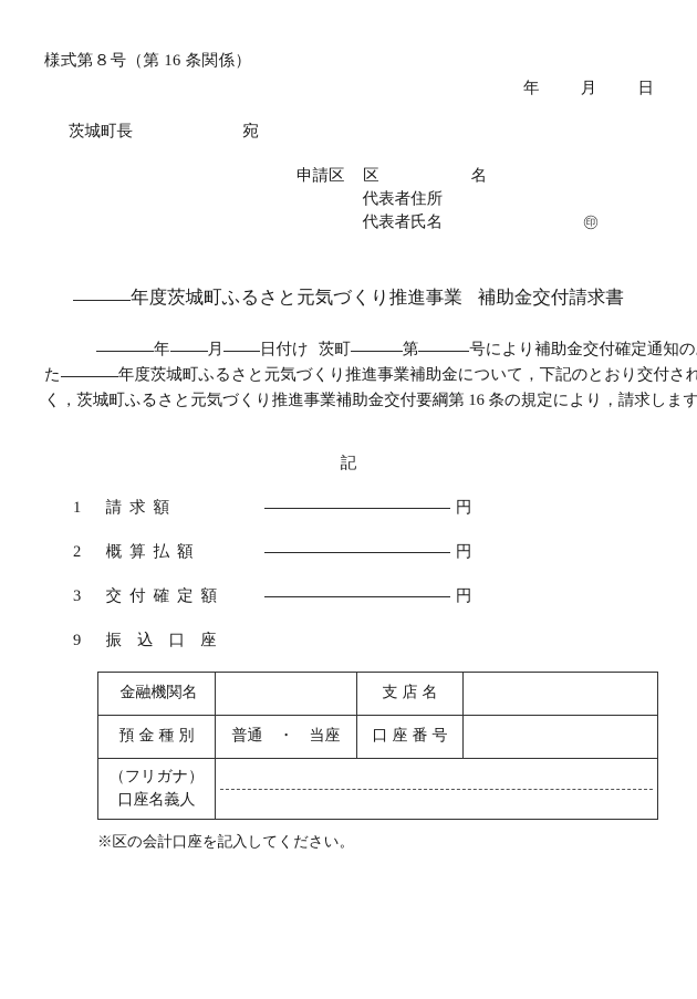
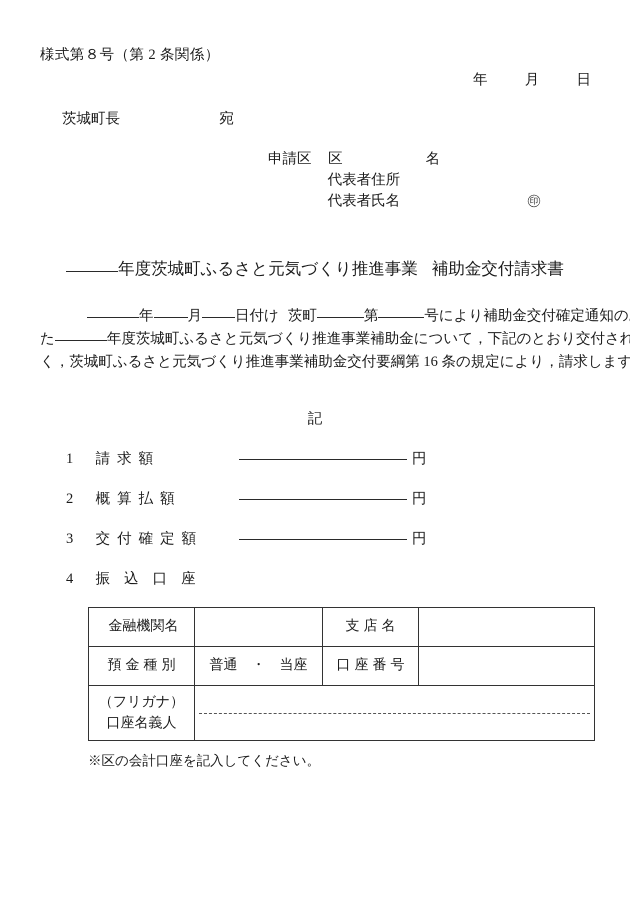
- 様式第８号（第 16 条関係）
+ 様式第８号（第 2 条関係）
  年 月 日
  茨城町長 宛
  申請区 区 名
  代表者住所
  代表者氏名
  ㊞
  年度茨城町ふるさと元気づくり推進事業 補助金交付請求書
  年 月 日付け 茨町 第 号により補助金交付確定通知の
  た 年度茨城町ふるさと元気づくり推進事業補助金について，下記のとおり交付され
  く，茨城町ふるさと元気づくり推進事業補助金交付要綱第 16 条の規定により，請求します
  記
  1 請求額 円
  2 概算払額 円
  3 交付確定額 円
- 9 振込口座
+ 4 振込口座
  金融機関名		支店名
  預金種別	普通 ・ 当座	口座番号
  （フリガナ） 口座名義人
  ※区の会計口座を記入してください。
